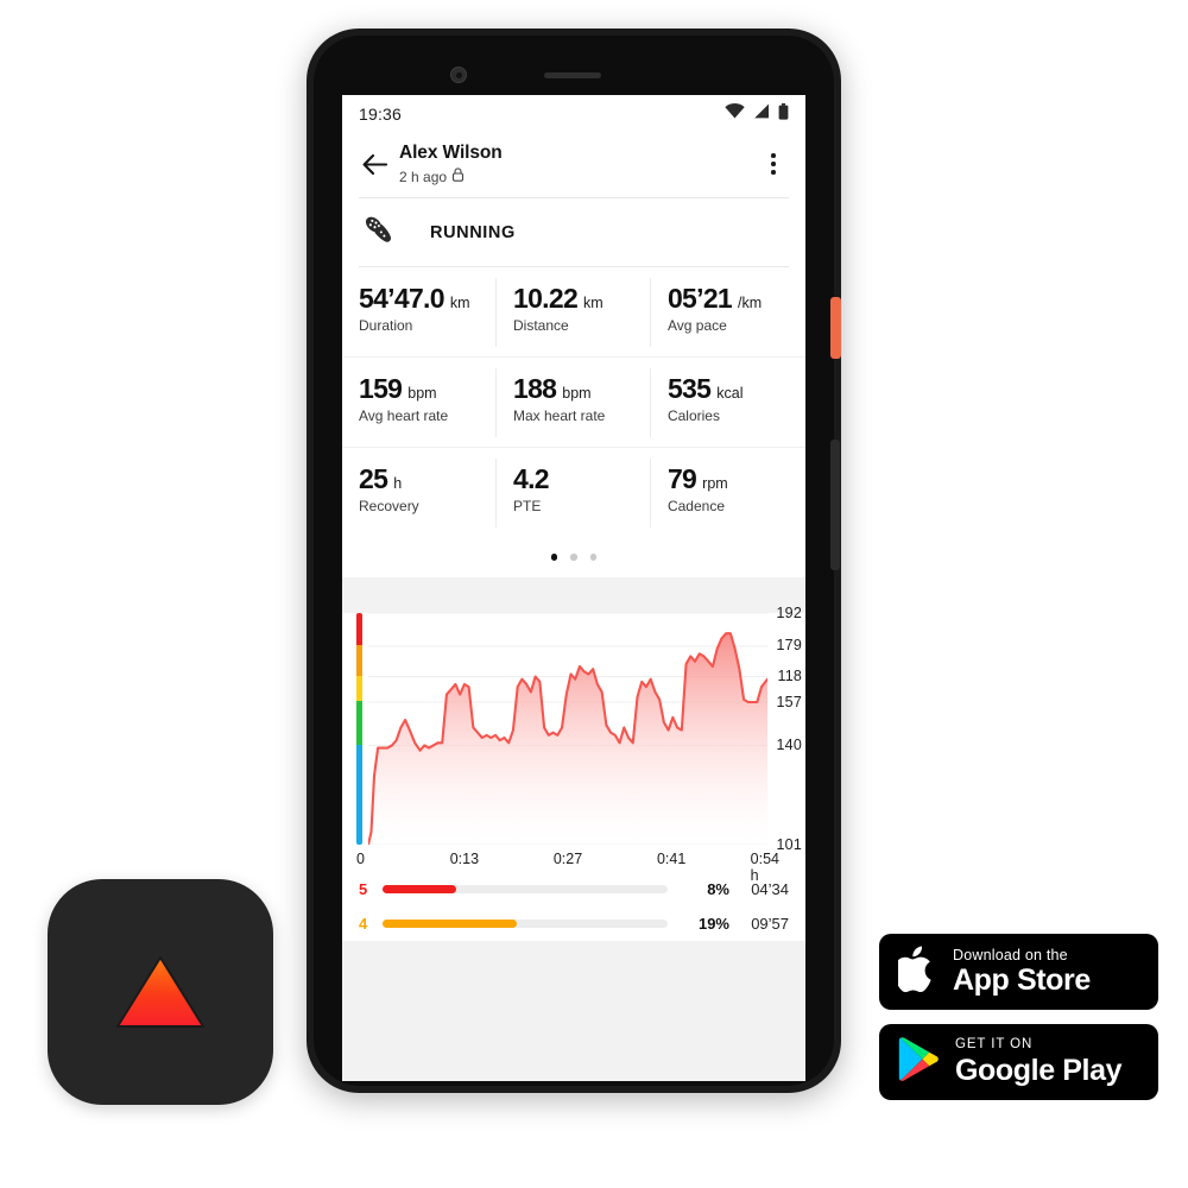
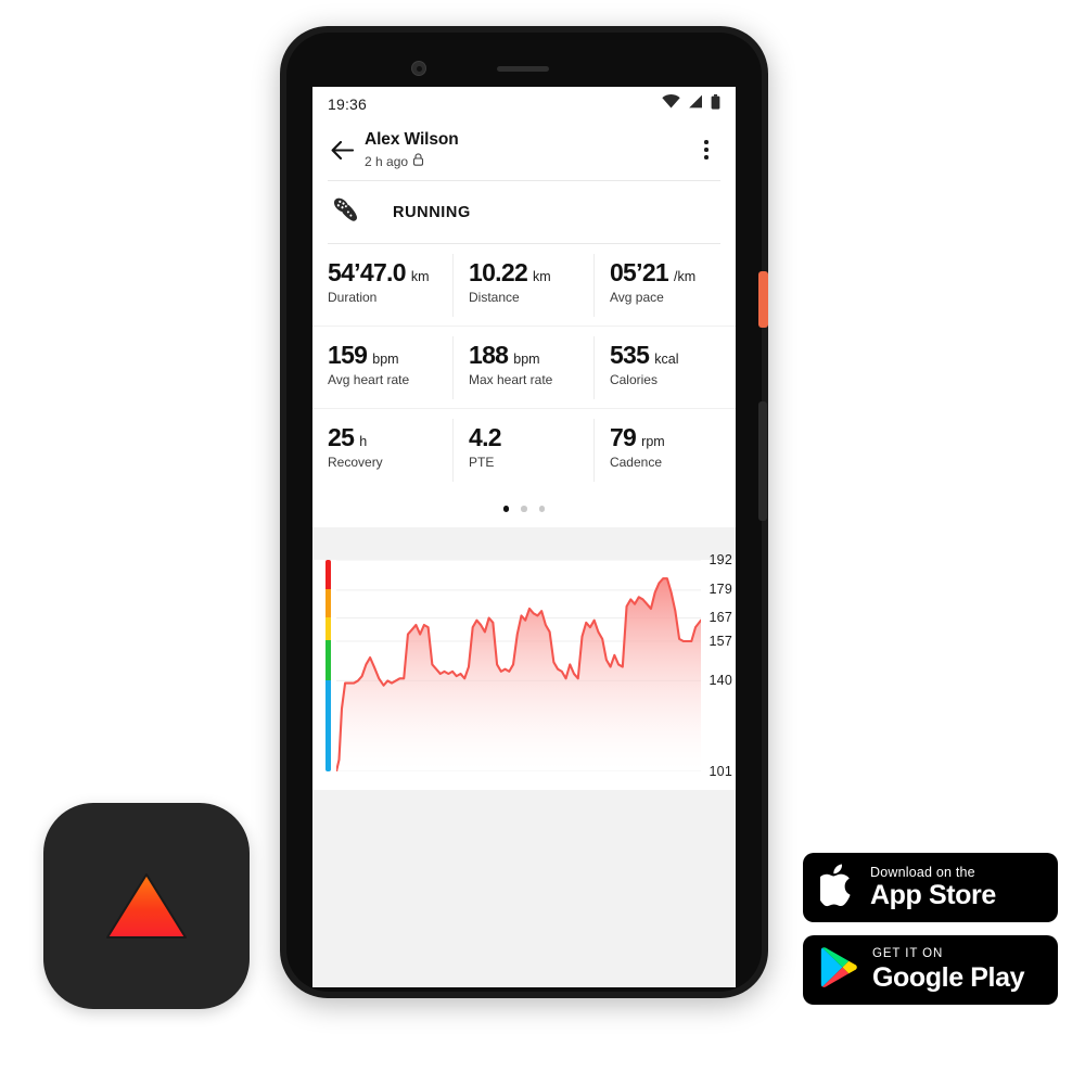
  19:36
  Alex Wilson
  2 h ago
  RUNNING
  54’47.0
  km
  Duration
  10.22
  km
  Distance
  05’21
  /km
  Avg pace
  159
  bpm
  Avg heart rate
  188
  bpm
  Max heart rate
  535
  kcal
  Calories
  25
  h
  Recovery
  4.2
  PTE
  79
  rpm
  Cadence
  101
  140
  157
- 118
+ 167
  179
  192
- 0
- 0:13
- 0:27
- 0:41
- 0:54 h
- 5
- 8%
- 04’34
- 4
- 19%
- 09’57
  Download on the
  App Store
  GET IT ON
  Google Play
